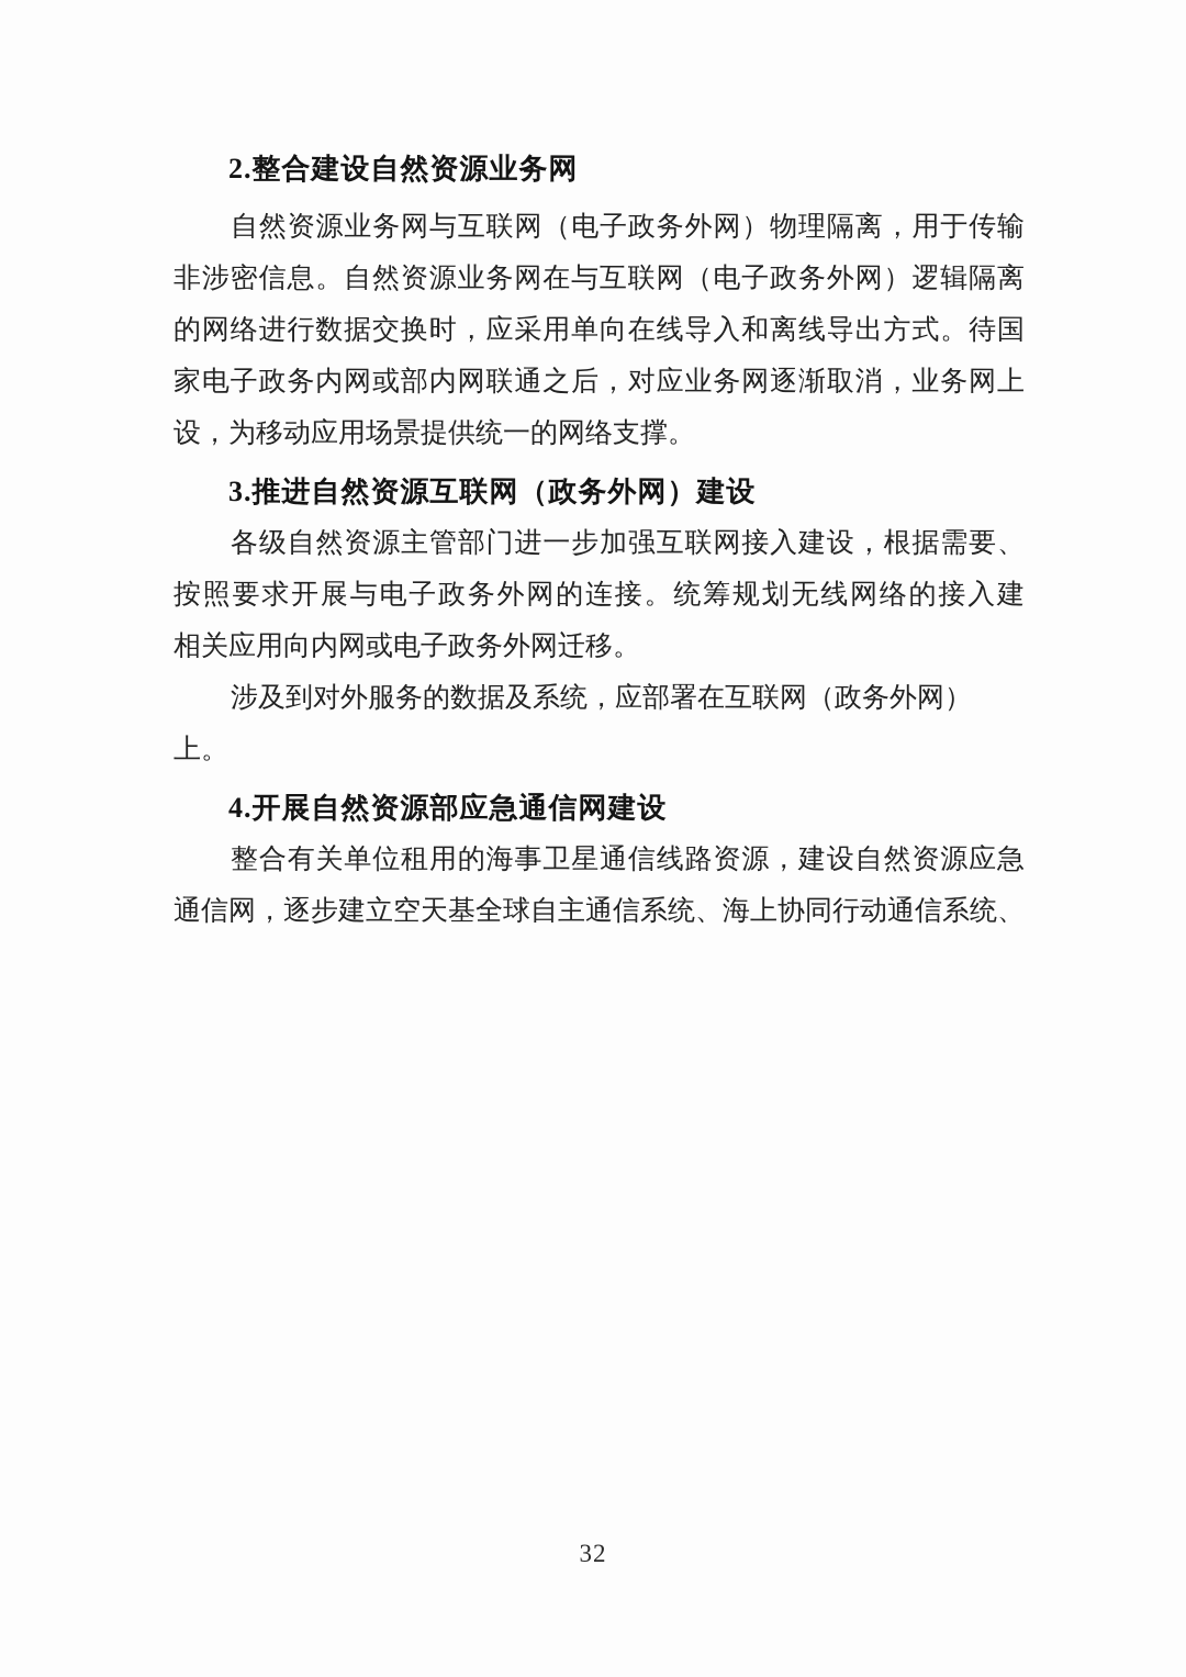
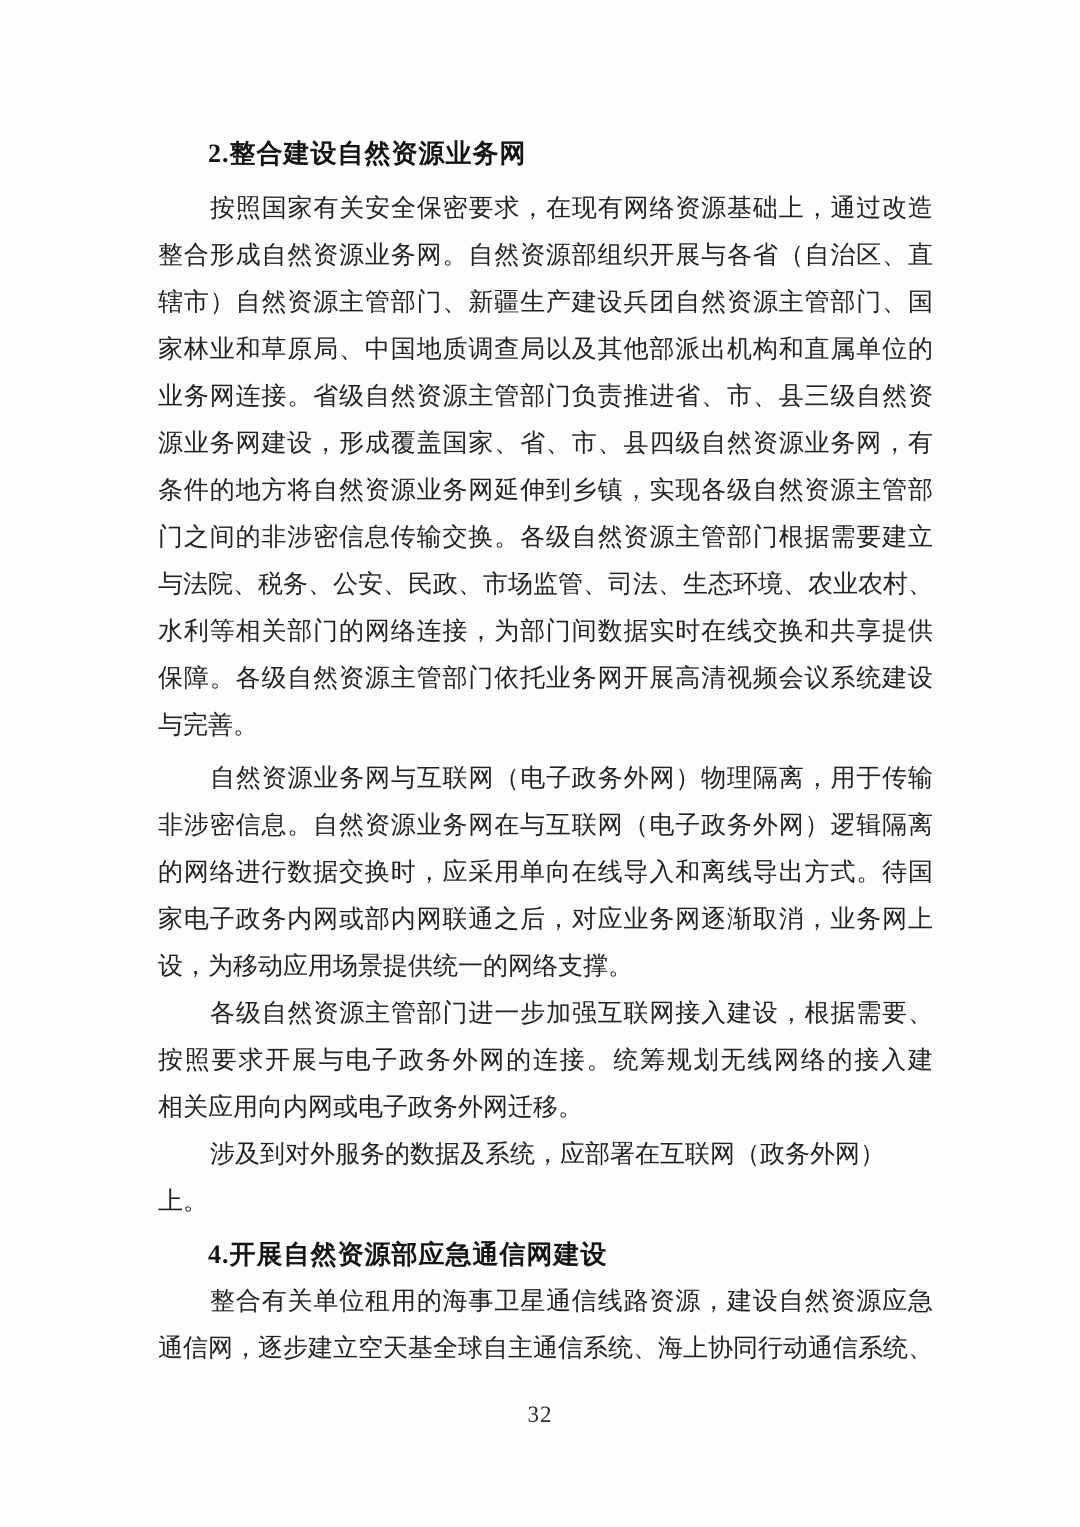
  2.整合建设自然资源业务网
+ 按照国家有关安全保密要求，在现有网络资源基础上，通过改造
+ 整合形成自然资源业务网。自然资源部组织开展与各省（自治区、直
+ 辖市）自然资源主管部门、新疆生产建设兵团自然资源主管部门、国
+ 家林业和草原局、中国地质调查局以及其他部派出机构和直属单位的
+ 业务网连接。省级自然资源主管部门负责推进省、市、县三级自然资
+ 源业务网建设，形成覆盖国家、省、市、县四级自然资源业务网，有
+ 条件的地方将自然资源业务网延伸到乡镇，实现各级自然资源主管部
+ 门之间的非涉密信息传输交换。各级自然资源主管部门根据需要建立
+ 与法院、税务、公安、民政、市场监管、司法、生态环境、农业农村、
+ 水利等相关部门的网络连接，为部门间数据实时在线交换和共享提供
+ 保障。各级自然资源主管部门依托业务网开展高清视频会议系统建设
+ 与完善。
  自然资源业务网与互联网（电子政务外网）物理隔离，用于传输
  非涉密信息。自然资源业务网在与互联网（电子政务外网）逻辑隔离
  的网络进行数据交换时，应采用单向在线导入和离线导出方式。待国
  家电子政务内网或部内网联通之后，对应业务网逐渐取消，业务网上
  设，为移动应用场景提供统一的网络支撑。
- 3.推进自然资源互联网（政务外网）建设
  各级自然资源主管部门进一步加强互联网接入建设，根据需要、
  按照要求开展与电子政务外网的连接。统筹规划无线网络的接入建
  相关应用向内网或电子政务外网迁移。
  涉及到对外服务的数据及系统，应部署在互联网（政务外网）上。
  4.开展自然资源部应急通信网建设
  整合有关单位租用的海事卫星通信线路资源，建设自然资源应急
  通信网，逐步建立空天基全球自主通信系统、海上协同行动通信系统、
  32
